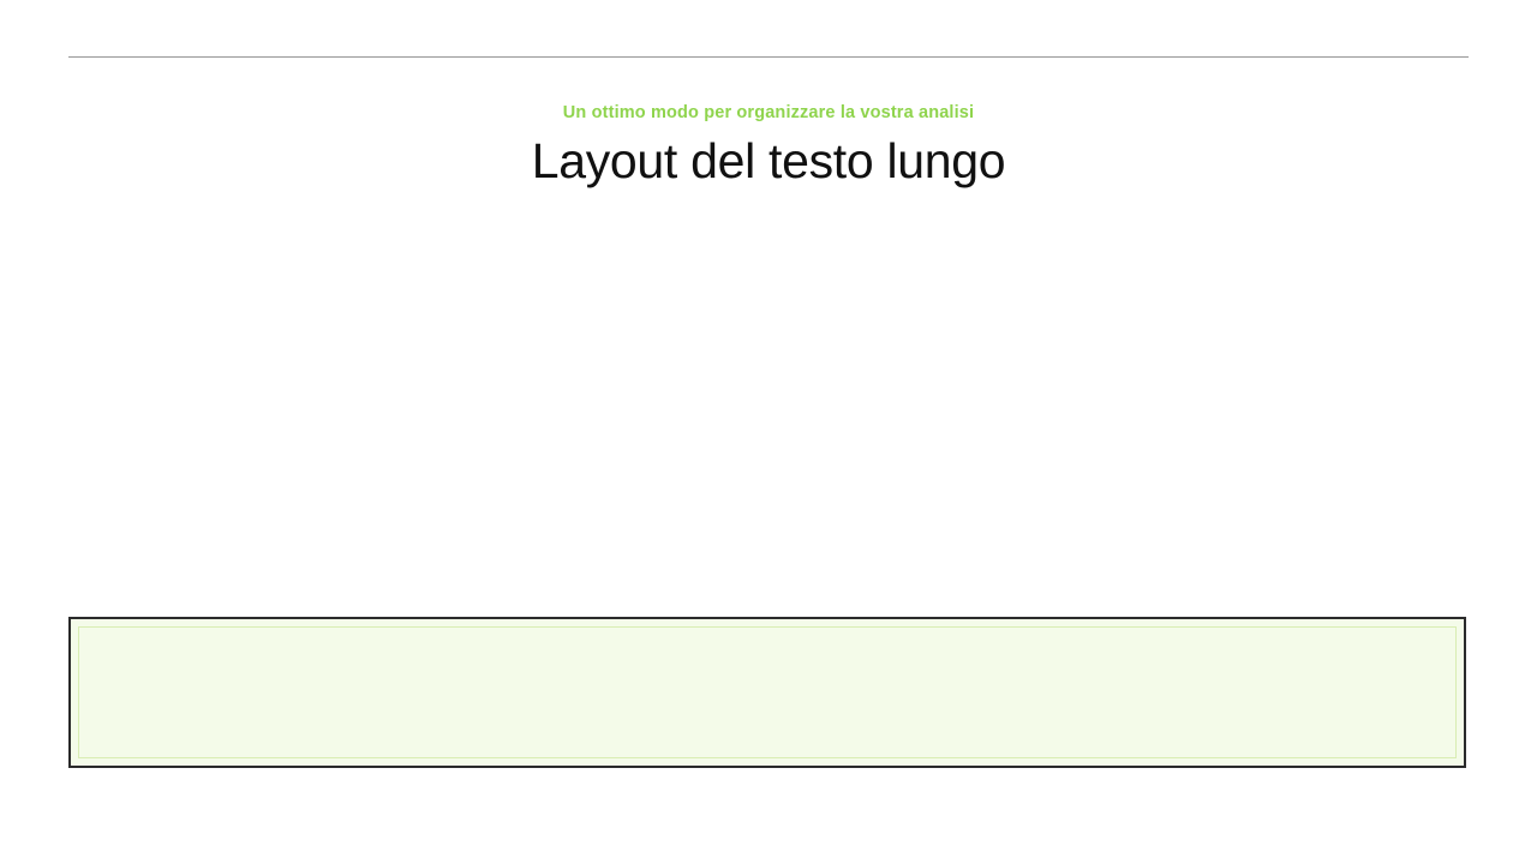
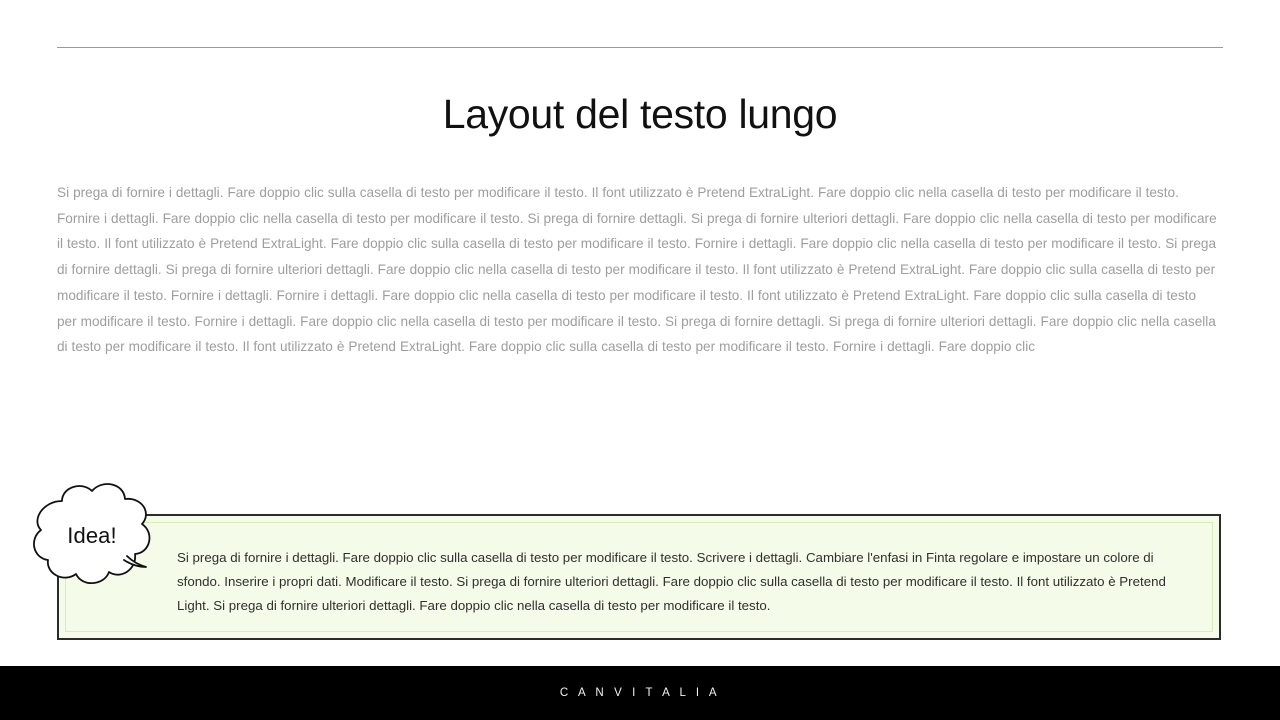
- Un ottimo modo per organizzare la vostra analisi
  Layout del testo lungo
+ Si prega di fornire i dettagli. Fare doppio clic sulla casella di testo per modificare il testo. Il font utilizzato è Pretend ExtraLight. Fare doppio clic nella casella di testo per modificare il testo. Fornire i dettagli. Fare doppio clic nella casella di testo per modificare il testo. Si prega di fornire dettagli. Si prega di fornire ulteriori dettagli. Fare doppio clic nella casella di testo per modificare il testo. Il font utilizzato è Pretend ExtraLight. Fare doppio clic sulla casella di testo per modificare il testo. Fornire i dettagli. Fare doppio clic nella casella di testo per modificare il testo. Si prega di fornire dettagli. Si prega di fornire ulteriori dettagli. Fare doppio clic nella casella di testo per modificare il testo. Il font utilizzato è Pretend ExtraLight. Fare doppio clic sulla casella di testo per modificare il testo. Fornire i dettagli. Fornire i dettagli. Fare doppio clic nella casella di testo per modificare il testo. Il font utilizzato è Pretend ExtraLight. Fare doppio clic sulla casella di testo per modificare il testo. Fornire i dettagli. Fare doppio clic nella casella di testo per modificare il testo. Si prega di fornire dettagli. Si prega di fornire ulteriori dettagli. Fare doppio clic nella casella di testo per modificare il testo. Il font utilizzato è Pretend ExtraLight. Fare doppio clic sulla casella di testo per modificare il testo. Fornire i dettagli. Fare doppio clic
+ Si prega di fornire i dettagli. Fare doppio clic sulla casella di testo per modificare il testo. Scrivere i dettagli. Cambiare l'enfasi in Finta regolare e impostare un colore di sfondo. Inserire i propri dati. Modificare il testo. Si prega di fornire ulteriori dettagli. Fare doppio clic sulla casella di testo per modificare il testo. Il font utilizzato è Pretend Light. Si prega di fornire ulteriori dettagli. Fare doppio clic nella casella di testo per modificare il testo.
+ Idea!
+ C A N V I T A L I A
